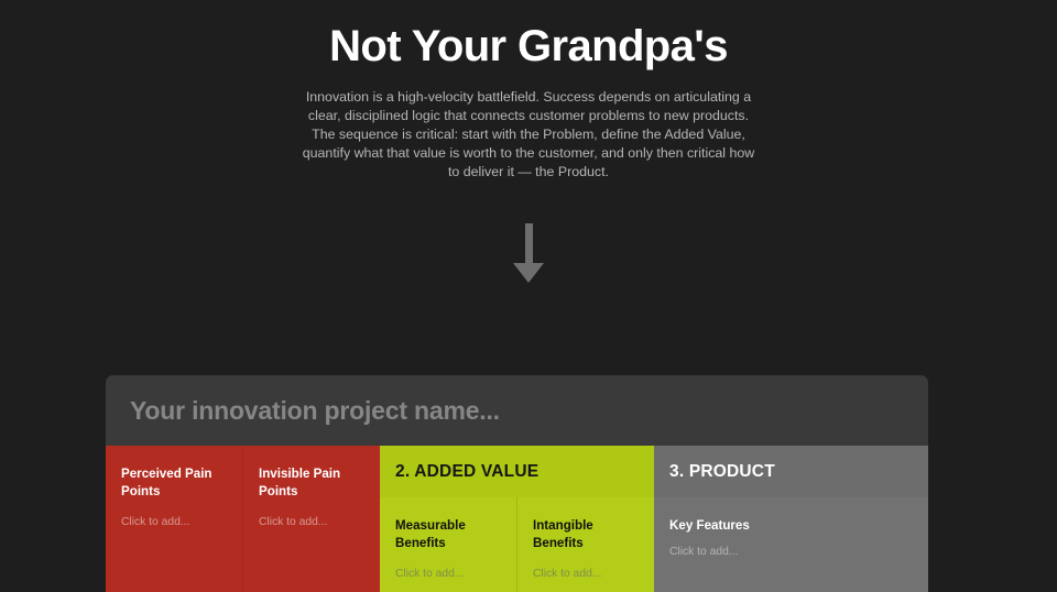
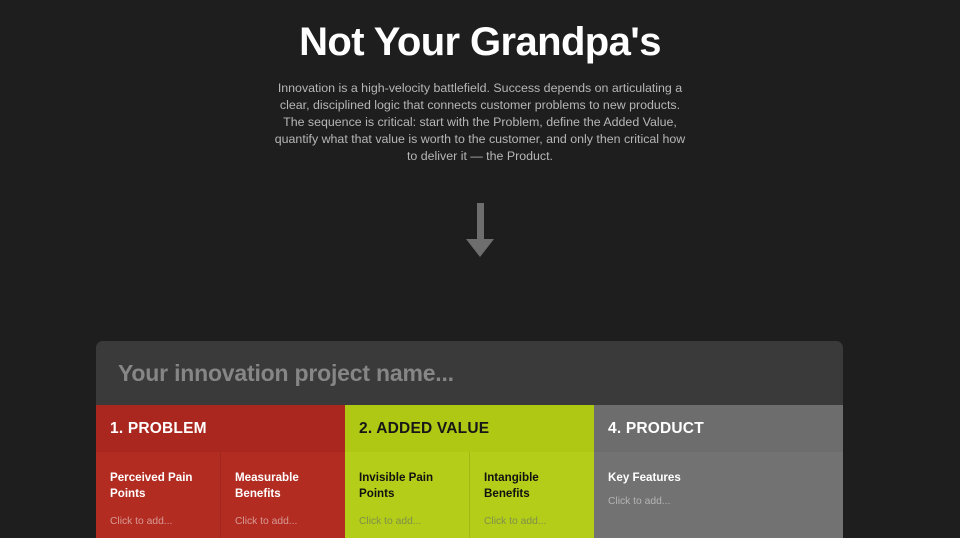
  Not Your Grandpa's
  Innovation is a high-velocity battlefield. Success depends on articulating a clear, disciplined logic that connects customer problems to new products. The sequence is critical: start with the Problem, define the Added Value, quantify what that value is worth to the customer, and only then critical how to deliver it — the Product.
  Your innovation project name...
+ 1. PROBLEM
  Perceived Pain Points
  Click to add...
- Invisible Pain Points
+ Measurable Benefits
  Click to add...
  2. ADDED VALUE
- Measurable Benefits
+ Invisible Pain Points
  Click to add...
  Intangible Benefits
  Click to add...
- 3. PRODUCT
+ 4. PRODUCT
  Key Features
  Click to add...
